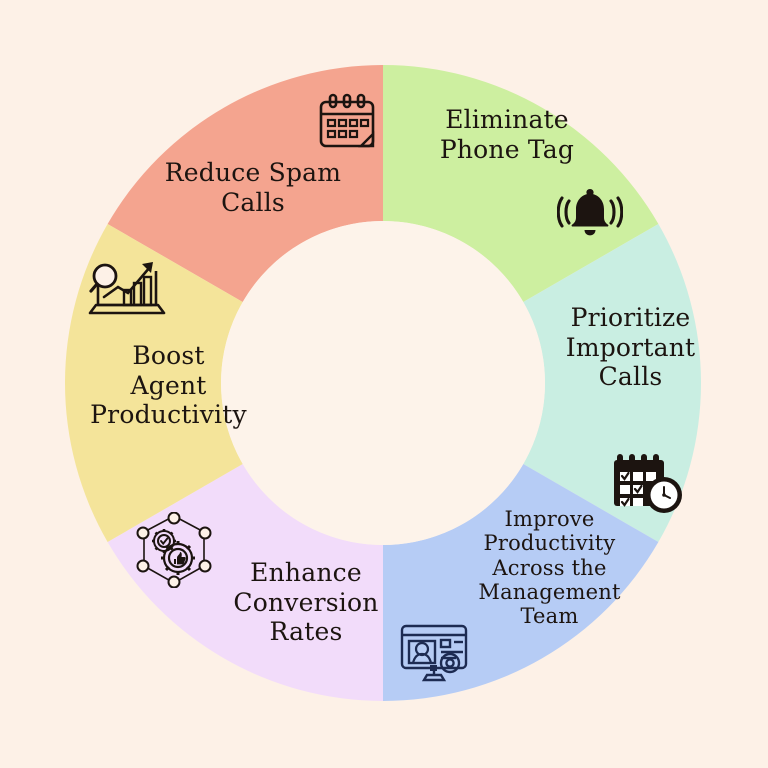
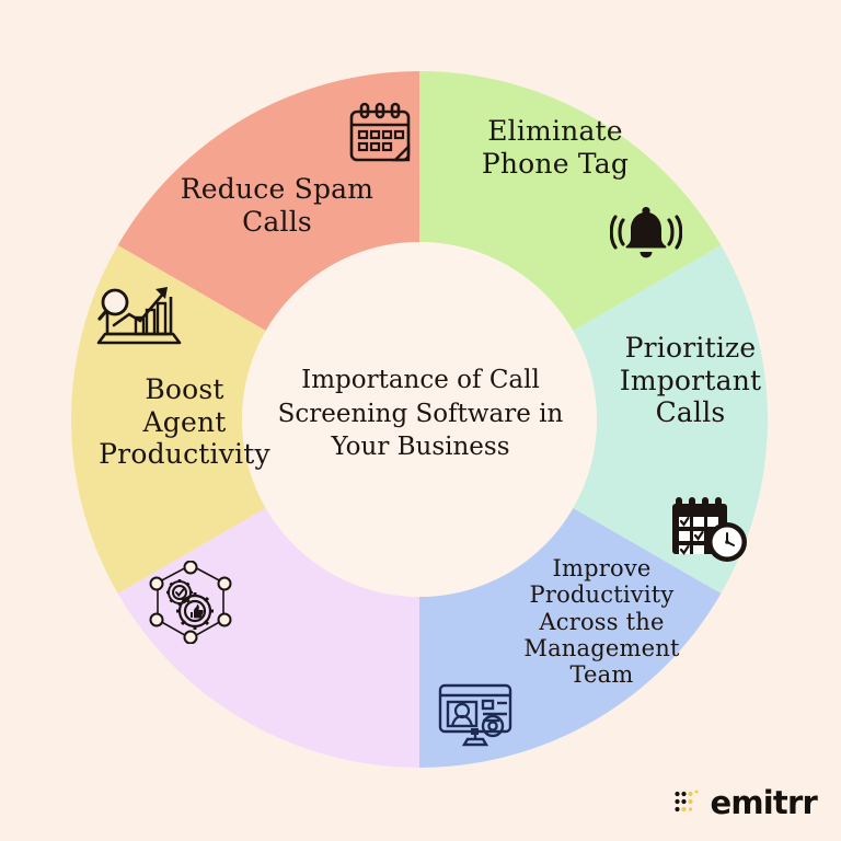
  Reduce Spam
  Calls
  Eliminate
  Phone Tag
  Prioritize
  Important
  Calls
  Improve
  Productivity
  Across the
  Management
  Team
- Enhance
- Conversion
- Rates
  Boost
  Agent
  Productivity
+ Importance of Call
+ Screening Software in
+ Your Business
+ emitrr
